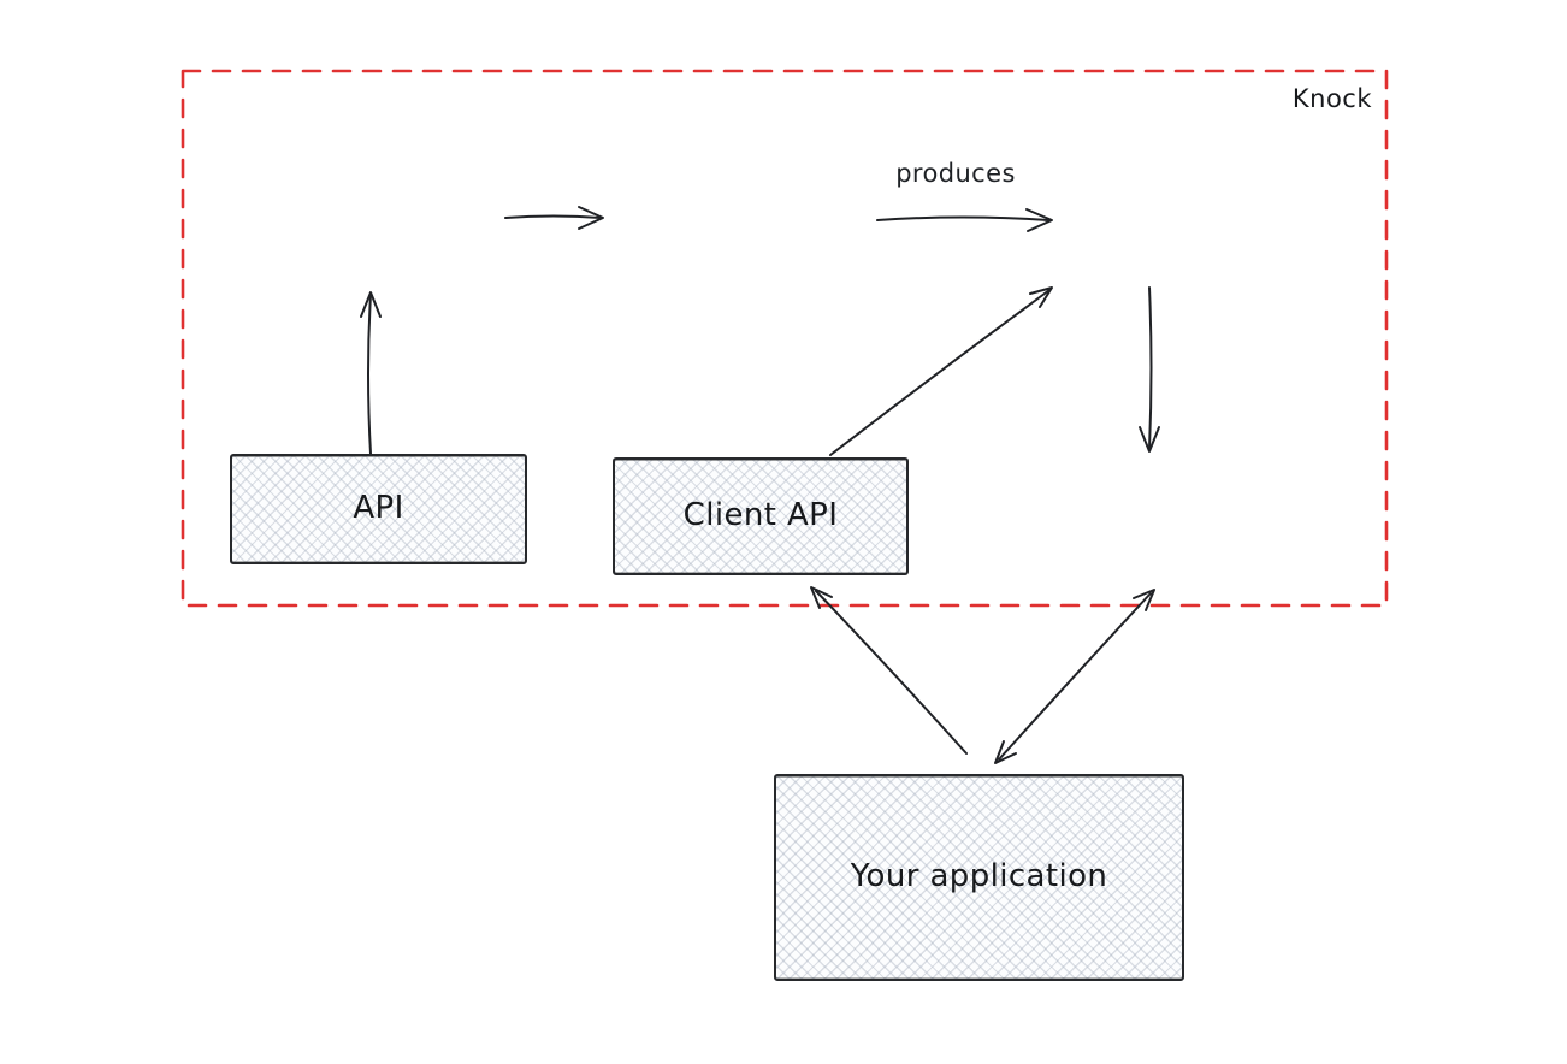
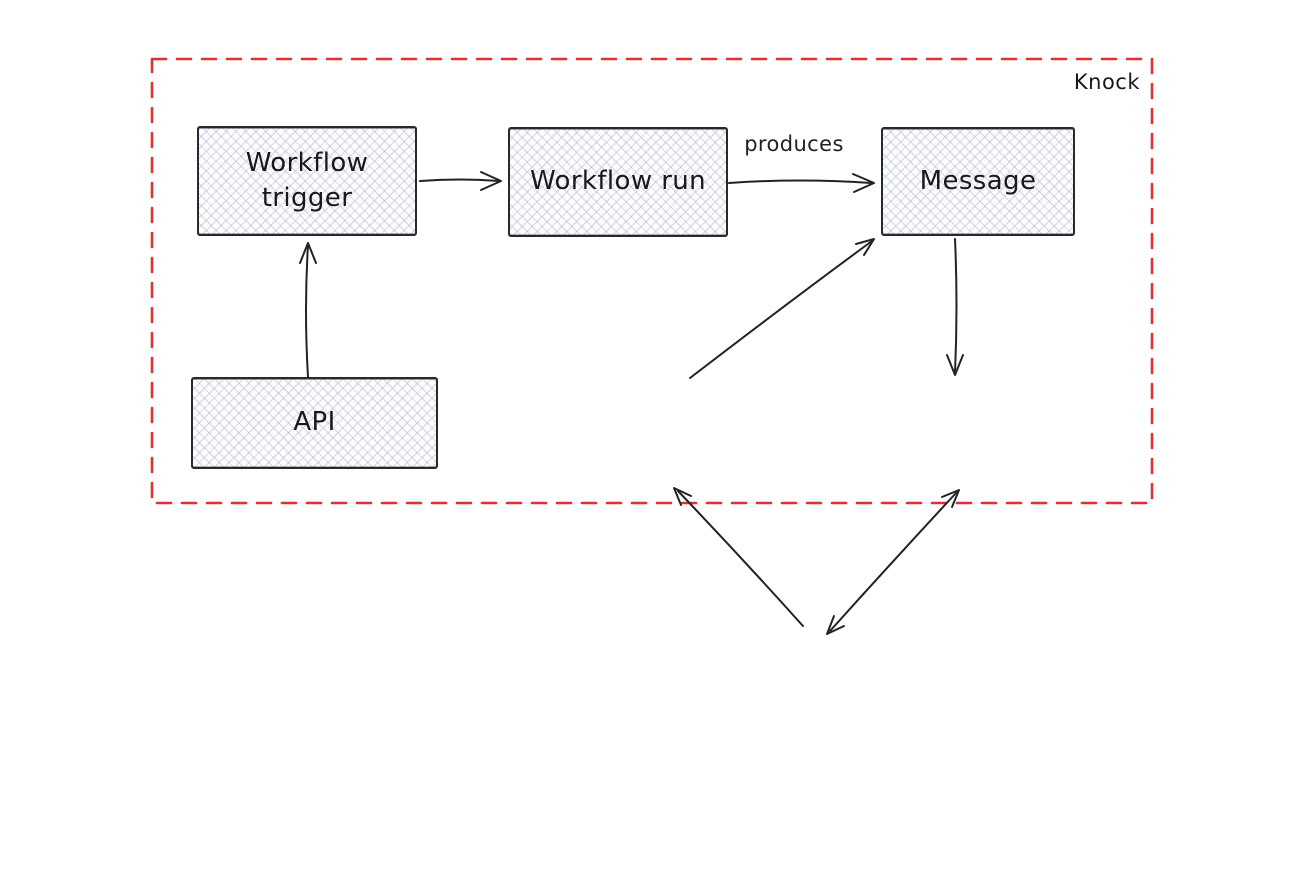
  Knock
  produces
+ Workflow trigger
+ Workflow run
+ Message
  API
- Client API
- Your application
